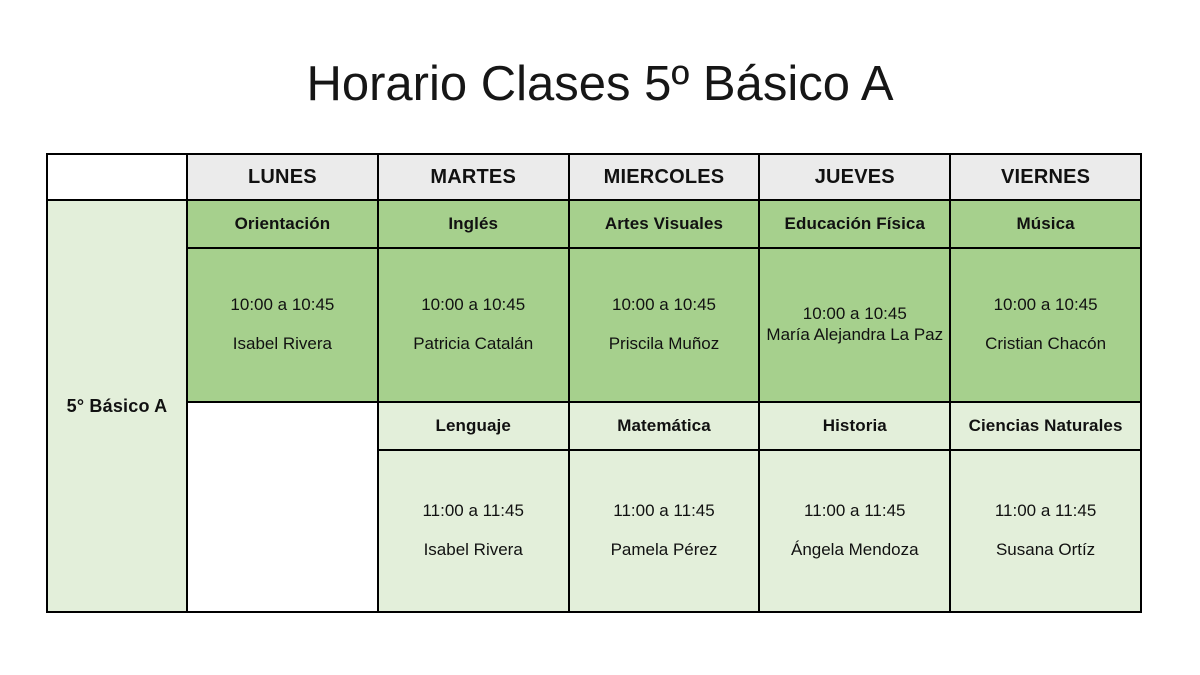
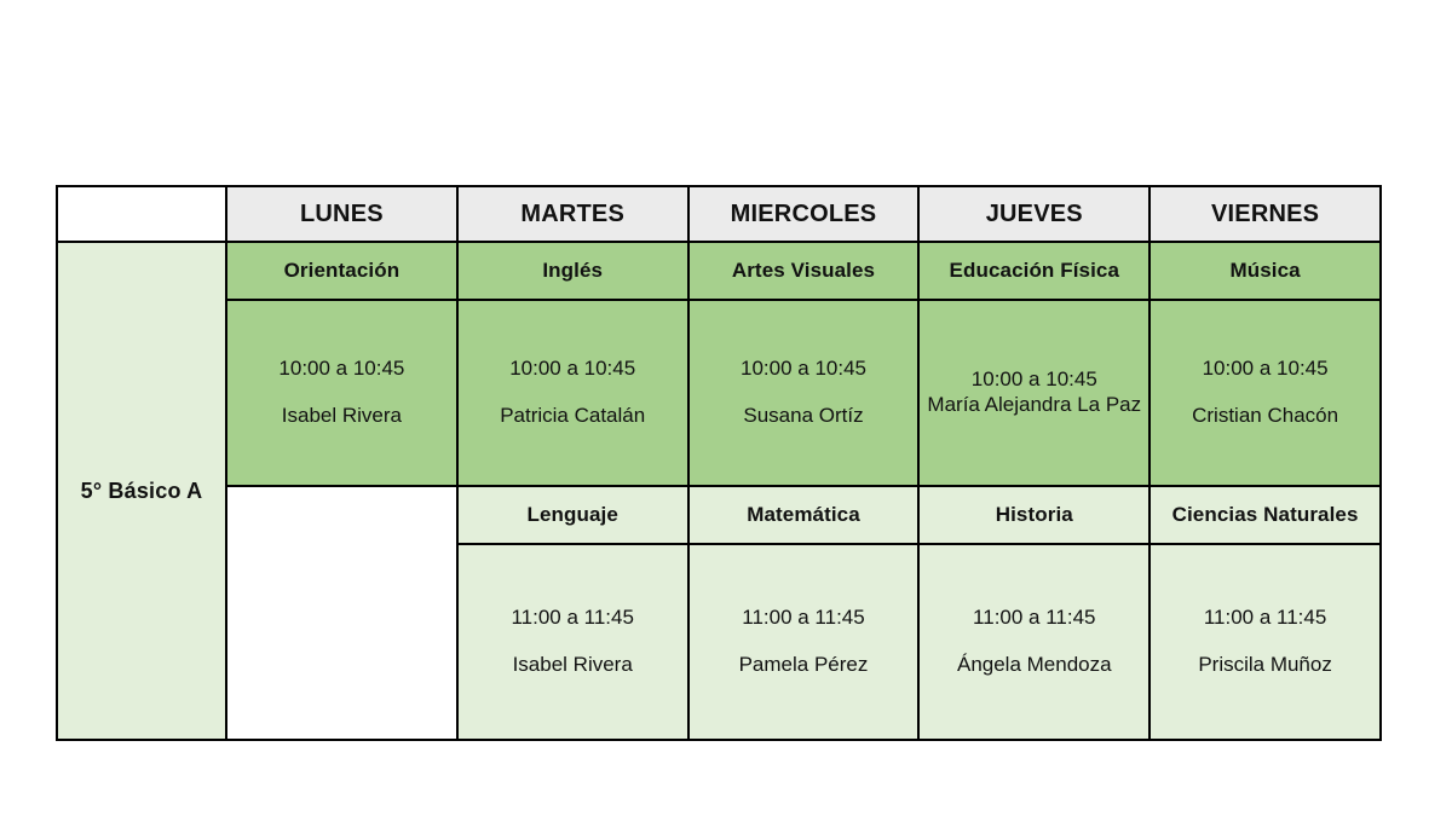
- Horario Clases 5º Básico A
  	LUNES	MARTES	MIERCOLES	JUEVES	VIERNES
  5° Básico A	Orientación	Inglés	Artes Visuales	Educación Física	Música
- 10:00 a 10:45 Isabel Rivera	10:00 a 10:45 Patricia Catalán	10:00 a 10:45 Priscila Muñoz	10:00 a 10:45 María Alejandra La Paz	10:00 a 10:45 Cristian Chacón
+ 10:00 a 10:45 Isabel Rivera	10:00 a 10:45 Patricia Catalán	10:00 a 10:45 Susana Ortíz	10:00 a 10:45 María Alejandra La Paz	10:00 a 10:45 Cristian Chacón
  	Lenguaje	Matemática	Historia	Ciencias Naturales
- 11:00 a 11:45 Isabel Rivera	11:00 a 11:45 Pamela Pérez	11:00 a 11:45 Ángela Mendoza	11:00 a 11:45 Susana Ortíz
+ 11:00 a 11:45 Isabel Rivera	11:00 a 11:45 Pamela Pérez	11:00 a 11:45 Ángela Mendoza	11:00 a 11:45 Priscila Muñoz
